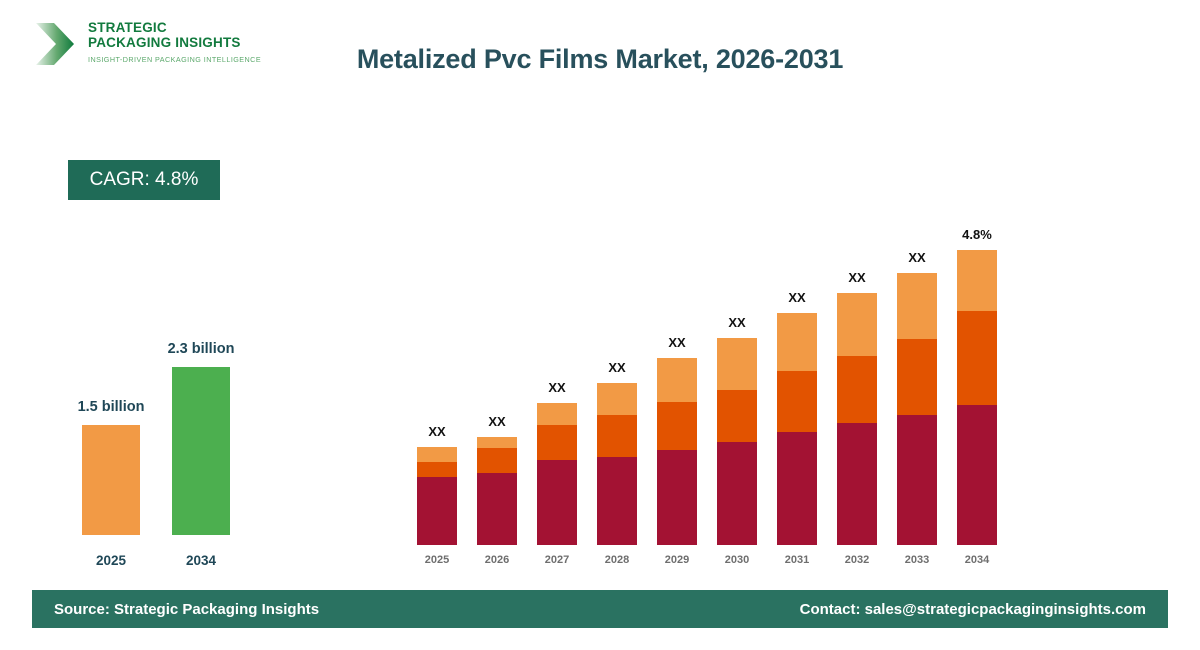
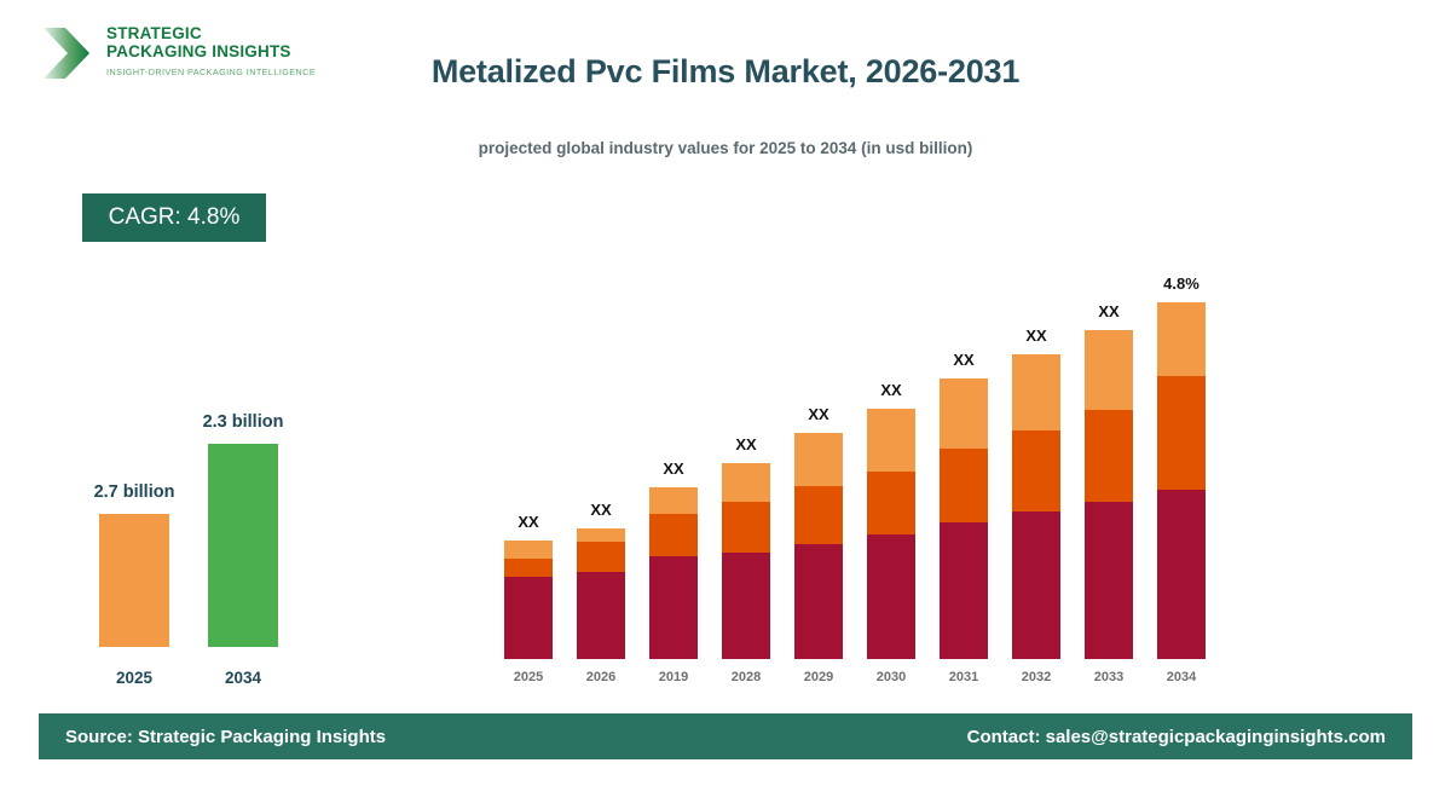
  STRATEGIC
  PACKAGING INSIGHTS
  INSIGHT-DRIVEN PACKAGING INTELLIGEN
  Metalized Pvc Films Market, 2026-2031
+ projected global industry values for 2025 to 2034 (in usd billion)
  CAGR: 4.8%
- 1.5 billion
+ 2.7 billion
  2025
  2.3 billion
  2034
  XX
  2025
  XX
  2026
  XX
- 2027
+ 2019
  XX
  2028
  XX
  2029
  XX
  2030
  XX
  2031
  XX
  2032
  XX
  2033
  4.8%
  2034
  Source: Strategic Packaging Insights
  Contact: sales@strategicpackaginginsights.com
